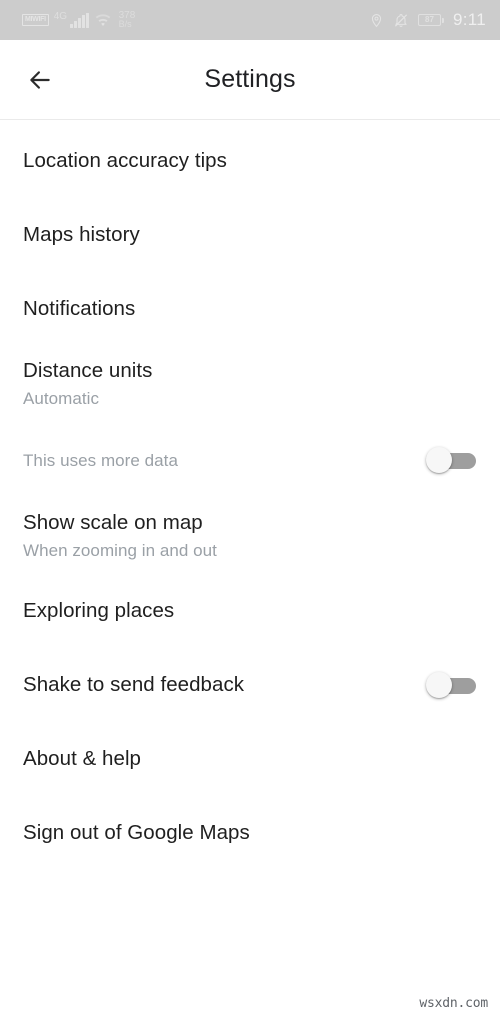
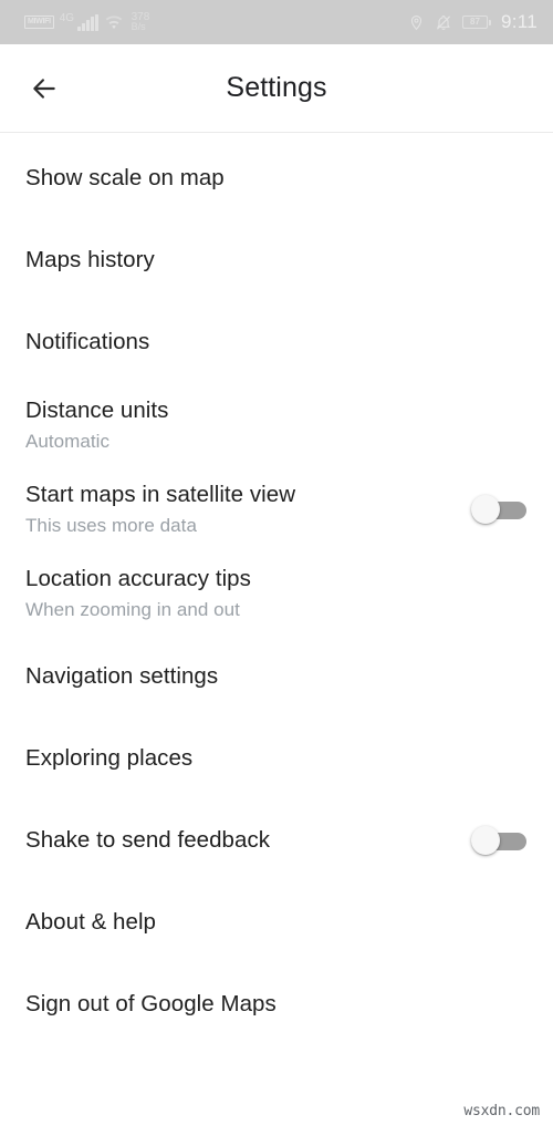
  9:11
  Settings
- Location accuracy tips
+ Show scale on map
  Maps history
  Notifications
  Distance units
  Automatic
+ Start maps in satellite view
  This uses more data
- Show scale on map
+ Location accuracy tips
  When zooming in and out
+ Navigation settings
  Exploring places
  Shake to send feedback
  About & help
  Sign out of Google Maps
  wsxdn.com
